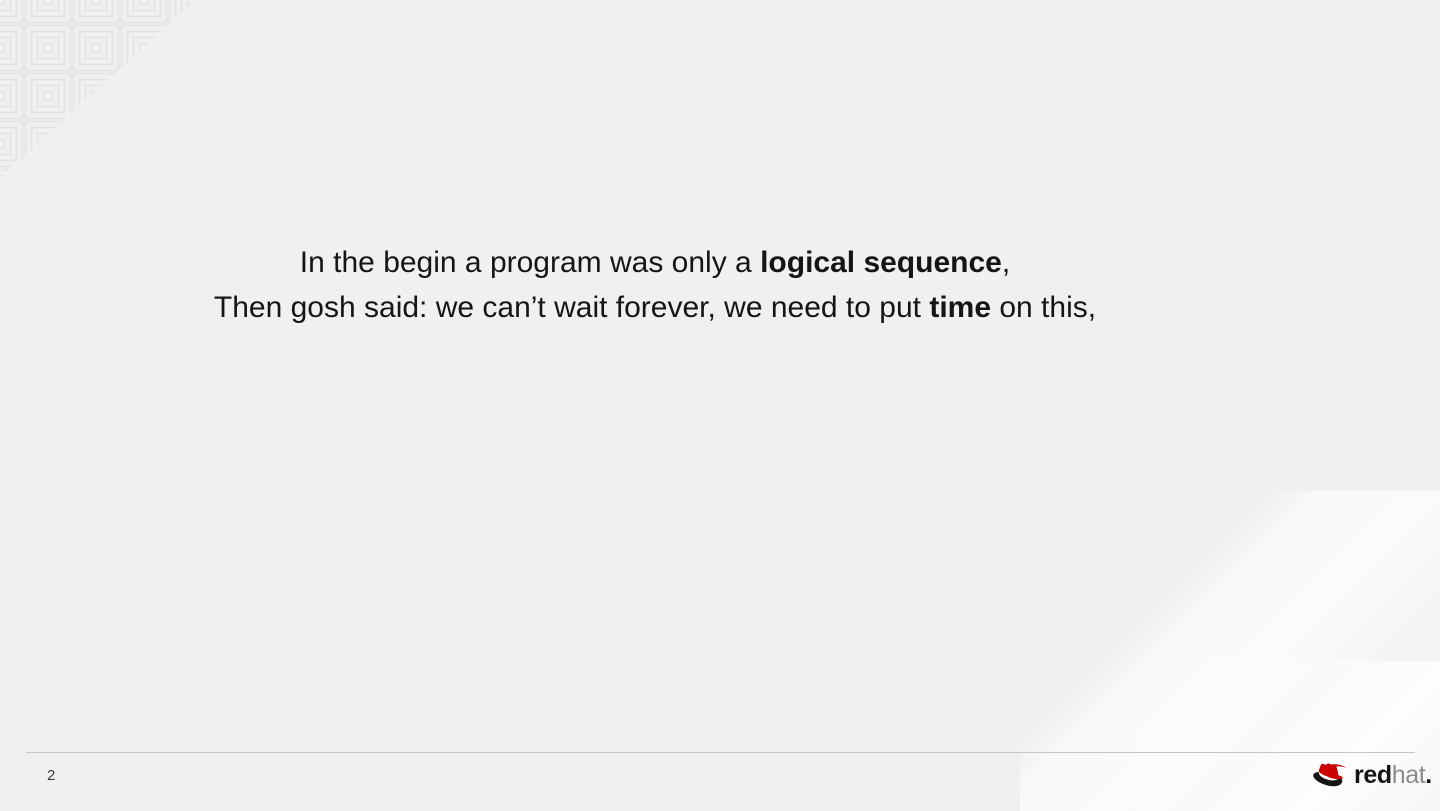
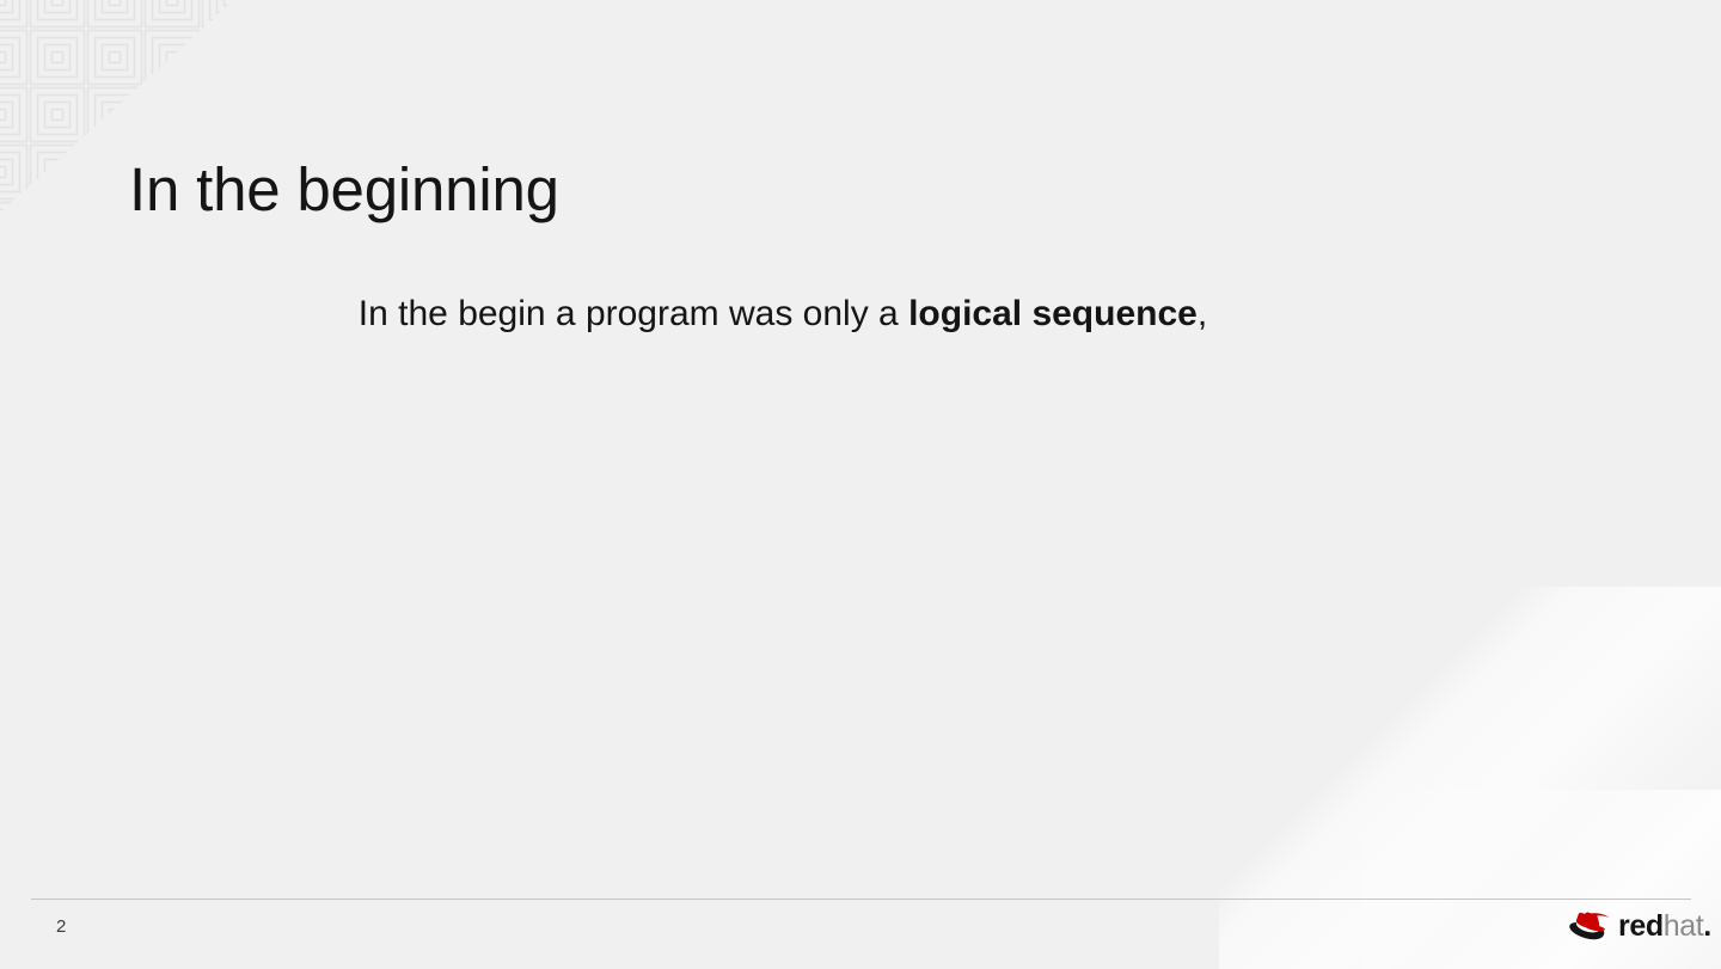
+ In the beginning
  In the begin a program was only a logical sequence,
- Then gosh said: we can’t wait forever, we need to put time on this,
  2
  redhat.
